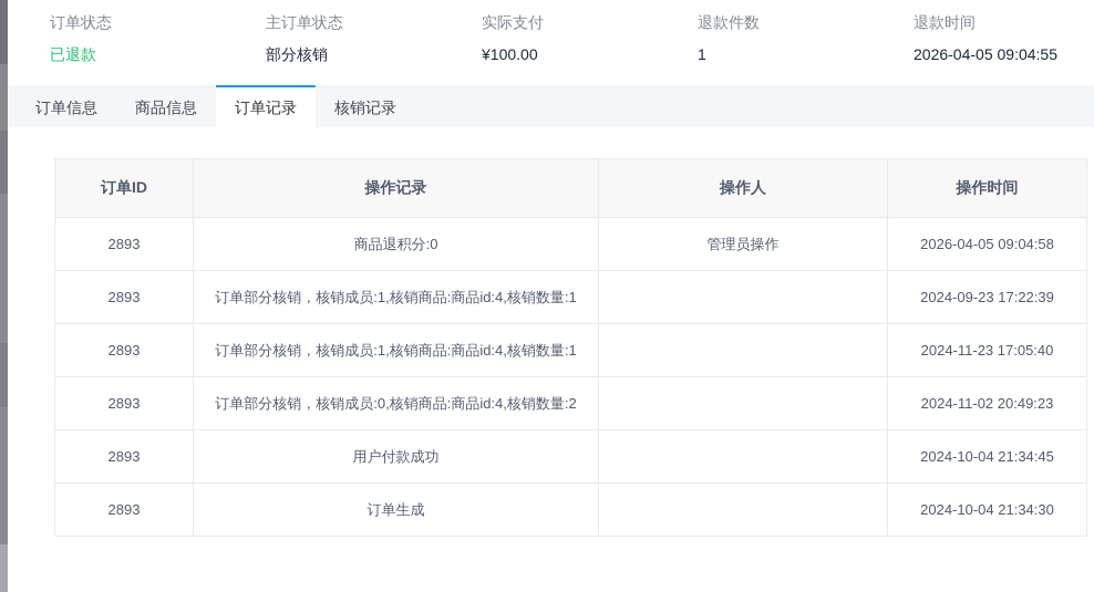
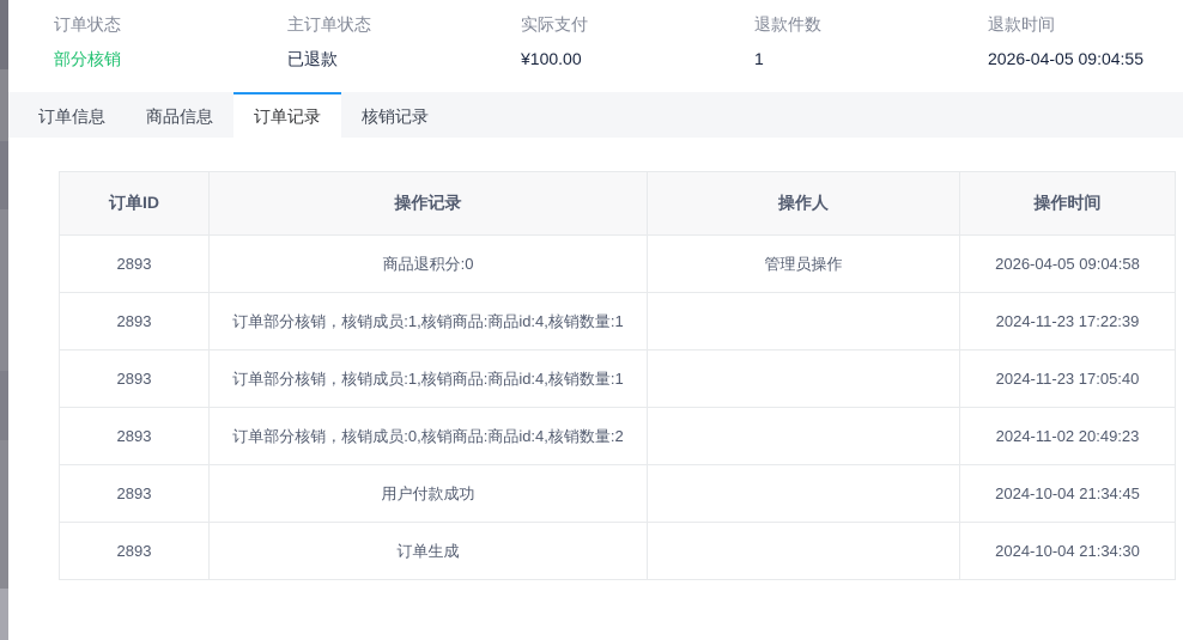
  订单状态
- 已退款
+ 部分核销
  主订单状态
- 部分核销
+ 已退款
  实际支付
  ¥100.00
  退款件数
  1
  退款时间
  2026-04-05 09:04:55
  订单信息
  商品信息
  订单记录
  核销记录
  订单ID	操作记录	操作人	操作时间
  2893	商品退积分:0	管理员操作	2026-04-05 09:04:58
- 2893	订单部分核销，核销成员:1,核销商品:商品id:4,核销数量:1		2024-09-23 17:22:39
+ 2893	订单部分核销，核销成员:1,核销商品:商品id:4,核销数量:1		2024-11-23 17:22:39
  2893	订单部分核销，核销成员:1,核销商品:商品id:4,核销数量:1		2024-11-23 17:05:40
  2893	订单部分核销，核销成员:0,核销商品:商品id:4,核销数量:2		2024-11-02 20:49:23
  2893	用户付款成功		2024-10-04 21:34:45
  2893	订单生成		2024-10-04 21:34:30
